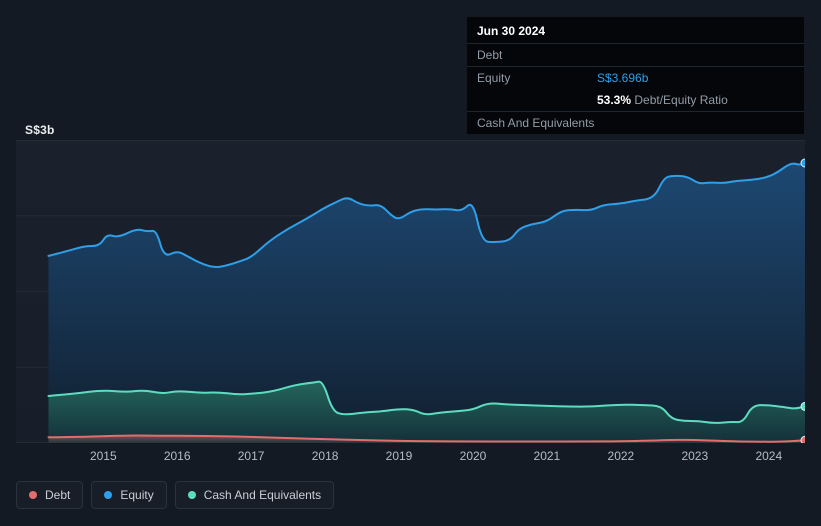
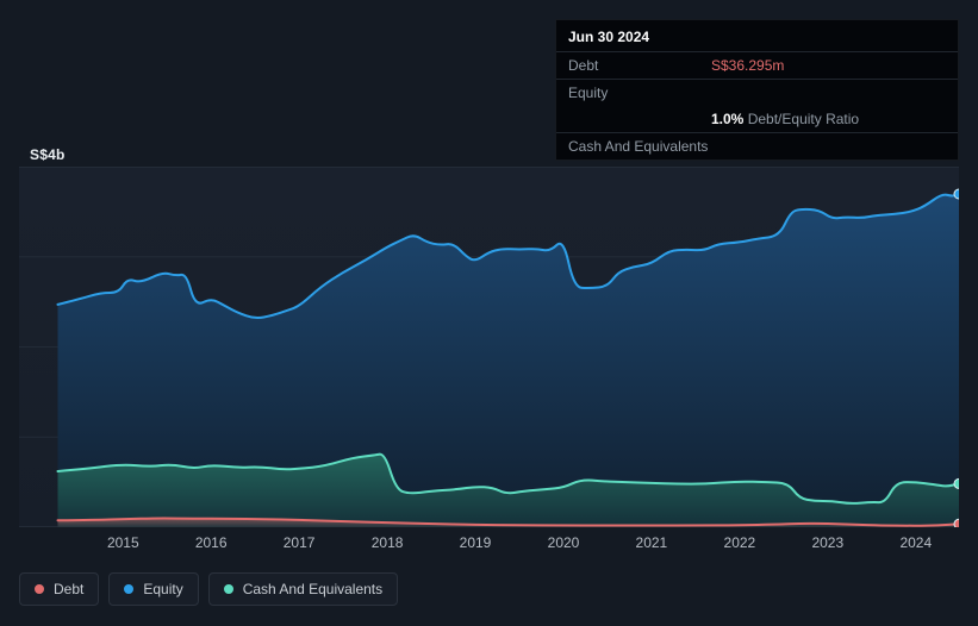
- S$3b
+ S$4b
  2015
  2016
  2017
  2018
  2019
  2020
  2021
  2022
  2023
  2024
  Jun 30 2024
  Debt
+ S$36.295m
  Equity
- S$3.696b
- 53.3% Debt/Equity Ratio
+ 1.0% Debt/Equity Ratio
  Cash And Equivalents
  Debt
  Equity
  Cash And Equivalents
